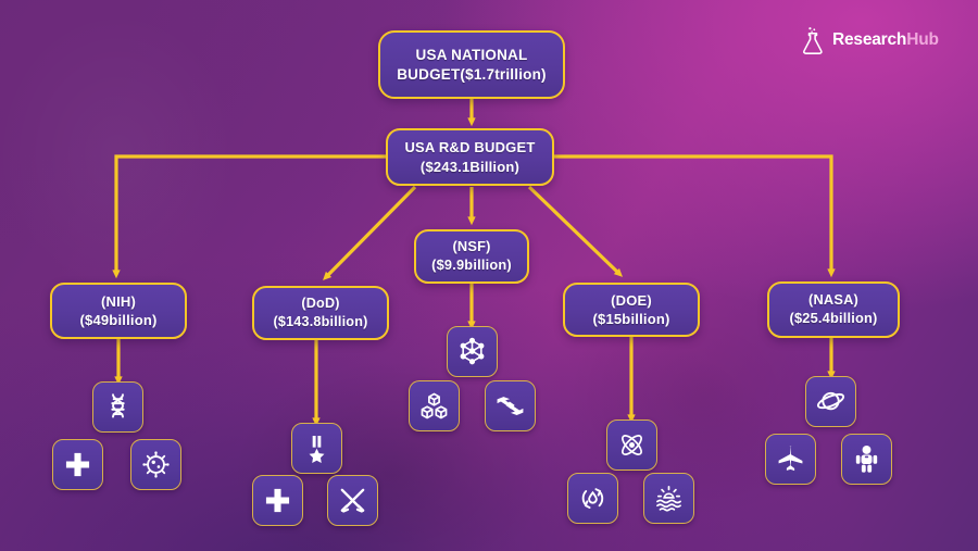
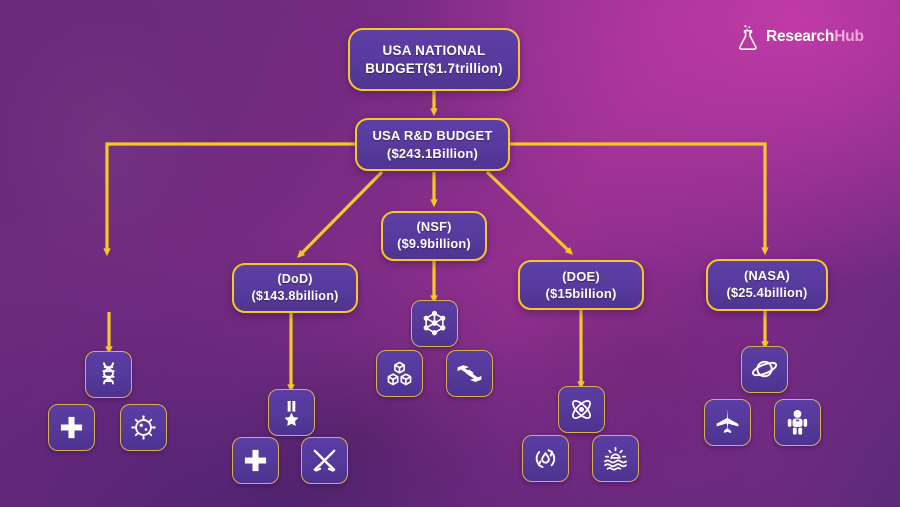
  USA NATIONAL
  BUDGET($1.7trillion)
  USA R&D BUDGET
  ($243.1Billion)
- (NIH)
- ($49billion)
  (DoD)
  ($143.8billion)
  (NSF)
  ($9.9billion)
  (DOE)
  ($15billion)
  (NASA)
  ($25.4billion)
  ResearchHub
